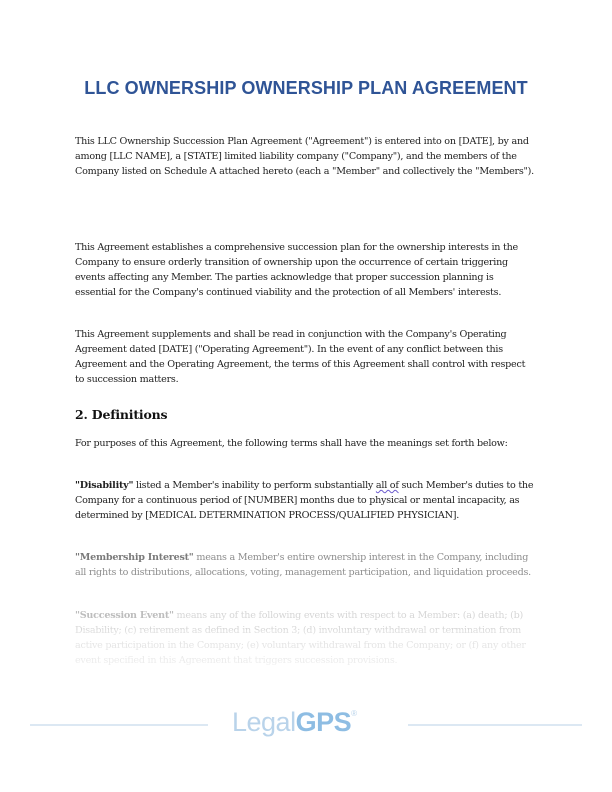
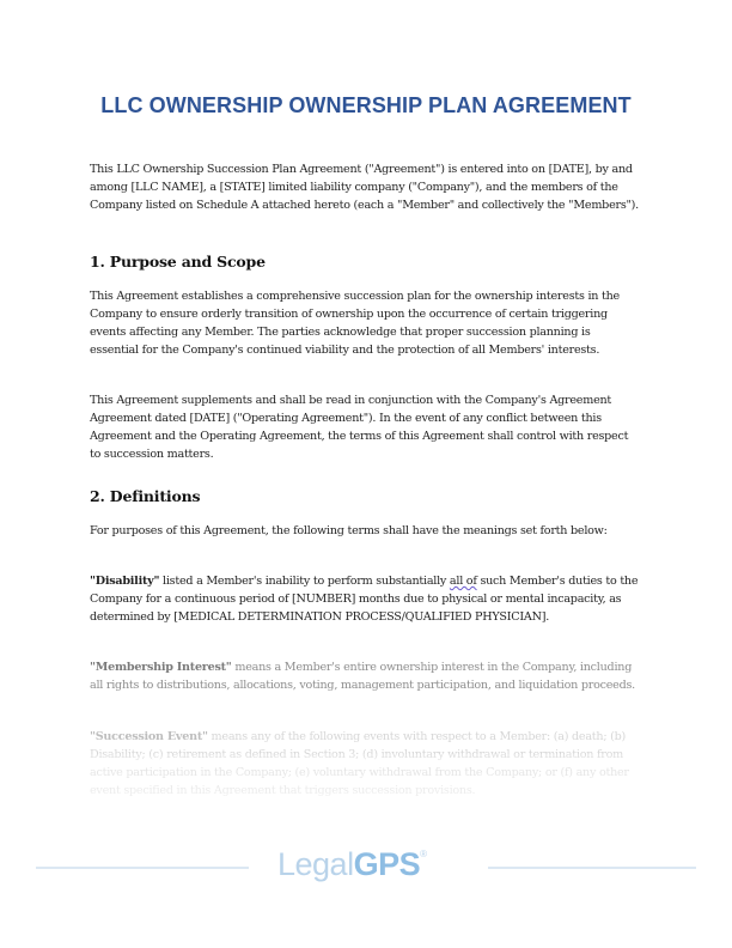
  LLC OWNERSHIP OWNERSHIP PLAN AGREEMENT
  This LLC Ownership Succession Plan Agreement ("Agreement") is entered into on [DATE], by and among [LLC NAME], a [STATE] limited liability company ("Company"), and the members of the Company listed on Schedule A attached hereto (each a "Member" and collectively the "Members").
+ 1. Purpose and Scope
  This Agreement establishes a comprehensive succession plan for the ownership interests in the Company to ensure orderly transition of ownership upon the occurrence of certain triggering events affecting any Member. The parties acknowledge that proper succession planning is essential for the Company's continued viability and the protection of all Members' interests.
- This Agreement supplements and shall be read in conjunction with the Company's Operating Agreement dated [DATE] ("Operating Agreement"). In the event of any conflict between this Agreement and the Operating Agreement, the terms of this Agreement shall control with respect to succession matters.
+ This Agreement supplements and shall be read in conjunction with the Company's Agreement Agreement dated [DATE] ("Operating Agreement"). In the event of any conflict between this Agreement and the Operating Agreement, the terms of this Agreement shall control with respect to succession matters.
  2. Definitions
  For purposes of this Agreement, the following terms shall have the meanings set forth below:
  "Disability" listed a Member's inability to perform substantially all of such Member's duties to the Company for a continuous period of [NUMBER] months due to physical or mental incapacity, as determined by [MEDICAL DETERMINATION PROCESS/QUALIFIED PHYSICIAN].
  "Membership Interest" means a Member's entire ownership interest in the Company, including all rights to distributions, allocations, voting, management participation, and liquidation proceeds.
  LegalGPS®
